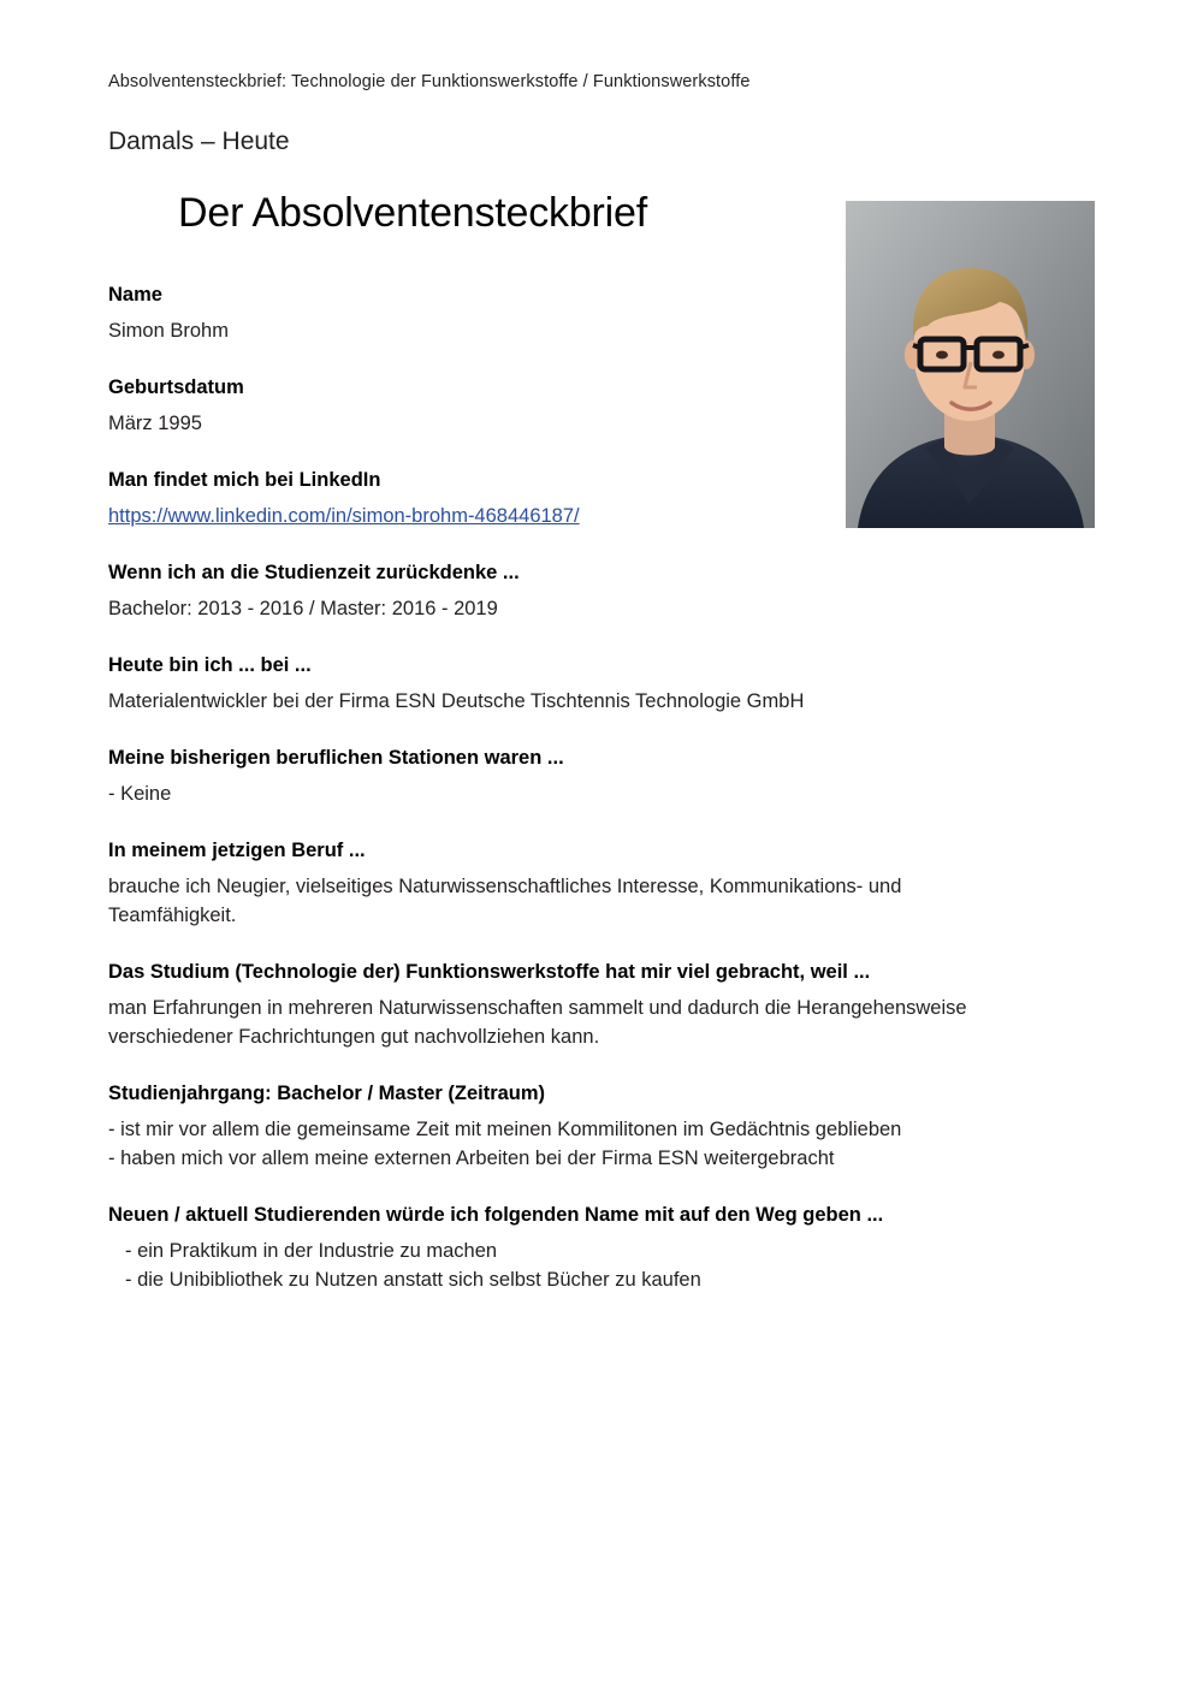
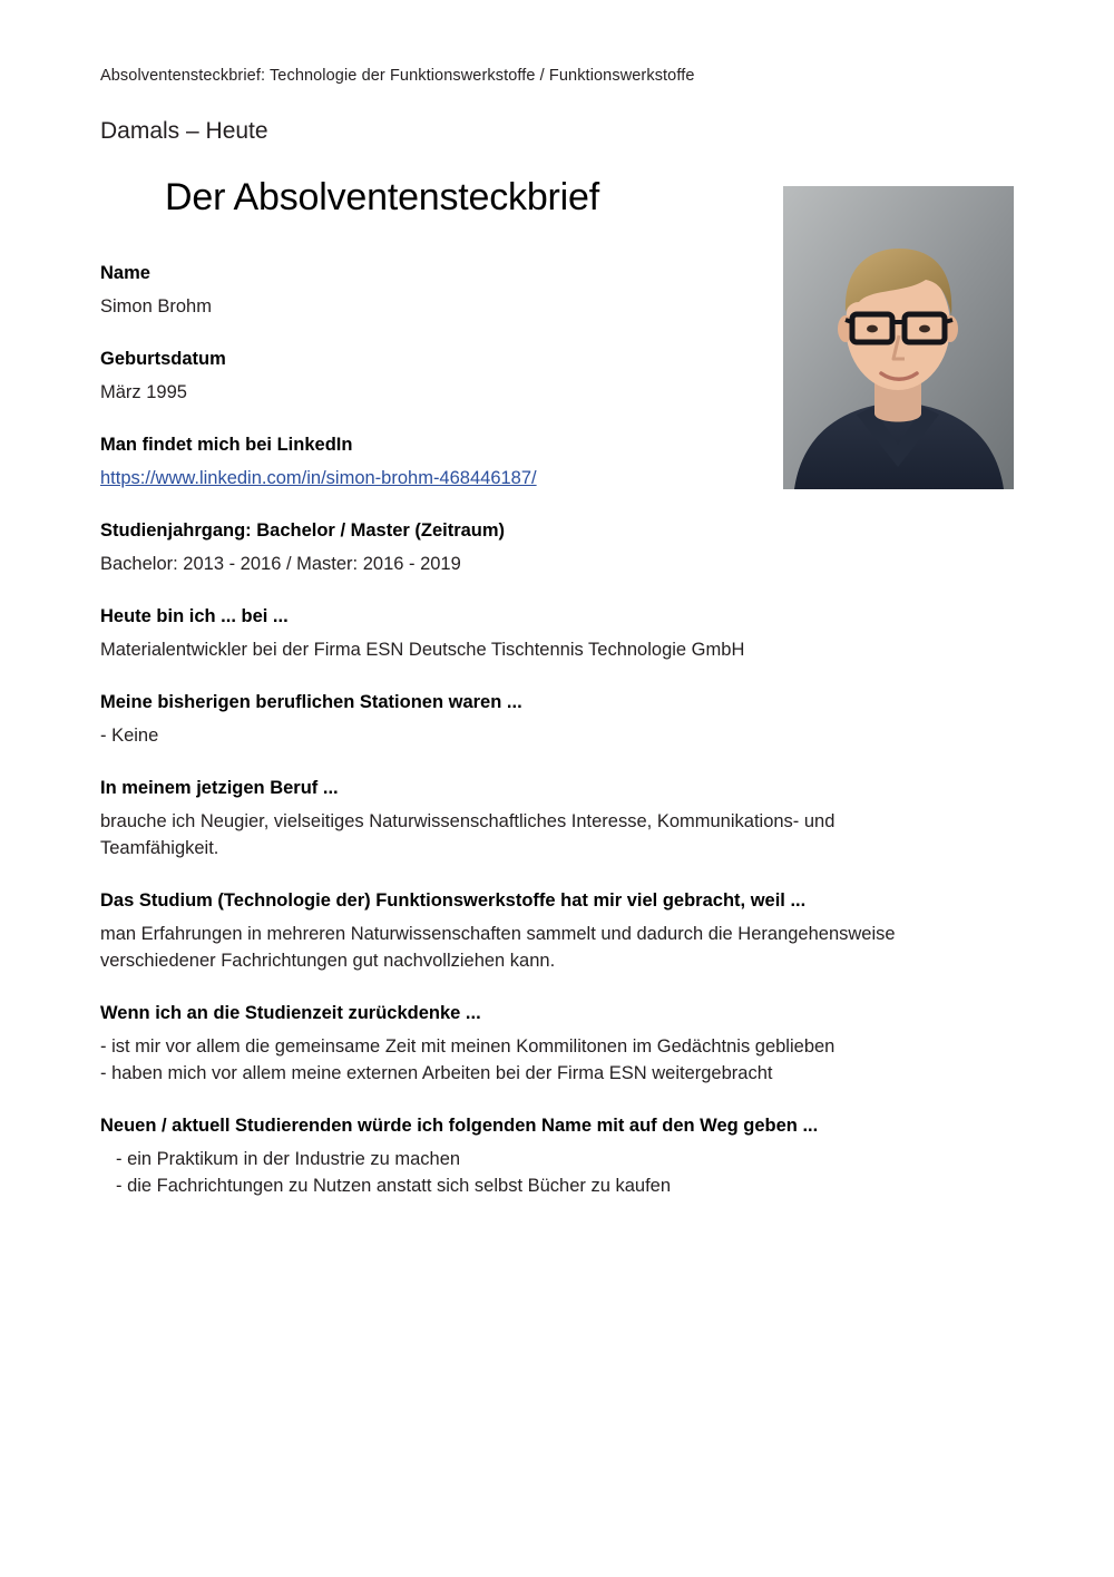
  Absolventensteckbrief: Technologie der Funktionswerkstoffe / Funktionswerkstoffe
  Damals – Heute
  Der Absolventensteckbrief
  Name
  Simon Brohm
  Geburtsdatum
  März 1995
  Man findet mich bei LinkedIn
  https://www.linkedin.com/in/simon-brohm-468446187/
- Wenn ich an die Studienzeit zurückdenke ...
+ Studienjahrgang: Bachelor / Master (Zeitraum)
  Bachelor: 2013 - 2016 / Master: 2016 - 2019
  Heute bin ich ... bei ...
  Materialentwickler bei der Firma ESN Deutsche Tischtennis Technologie GmbH
  Meine bisherigen beruflichen Stationen waren ...
  - Keine
  In meinem jetzigen Beruf ...
  brauche ich Neugier, vielseitiges Naturwissenschaftliches Interesse, Kommunikations- und Teamfähigkeit.
  Das Studium (Technologie der) Funktionswerkstoffe hat mir viel gebracht, weil ...
  man Erfahrungen in mehreren Naturwissenschaften sammelt und dadurch die Herangehensweise verschiedener Fachrichtungen gut nachvollziehen kann.
- Studienjahrgang: Bachelor / Master (Zeitraum)
+ Wenn ich an die Studienzeit zurückdenke ...
  - ist mir vor allem die gemeinsame Zeit mit meinen Kommilitonen im Gedächtnis geblieben
  - haben mich vor allem meine externen Arbeiten bei der Firma ESN weitergebracht
  Neuen / aktuell Studierenden würde ich folgenden Name mit auf den Weg geben ...
  - ein Praktikum in der Industrie zu machen
- - die Unibibliothek zu Nutzen anstatt sich selbst Bücher zu kaufen
+ - die Fachrichtungen zu Nutzen anstatt sich selbst Bücher zu kaufen
